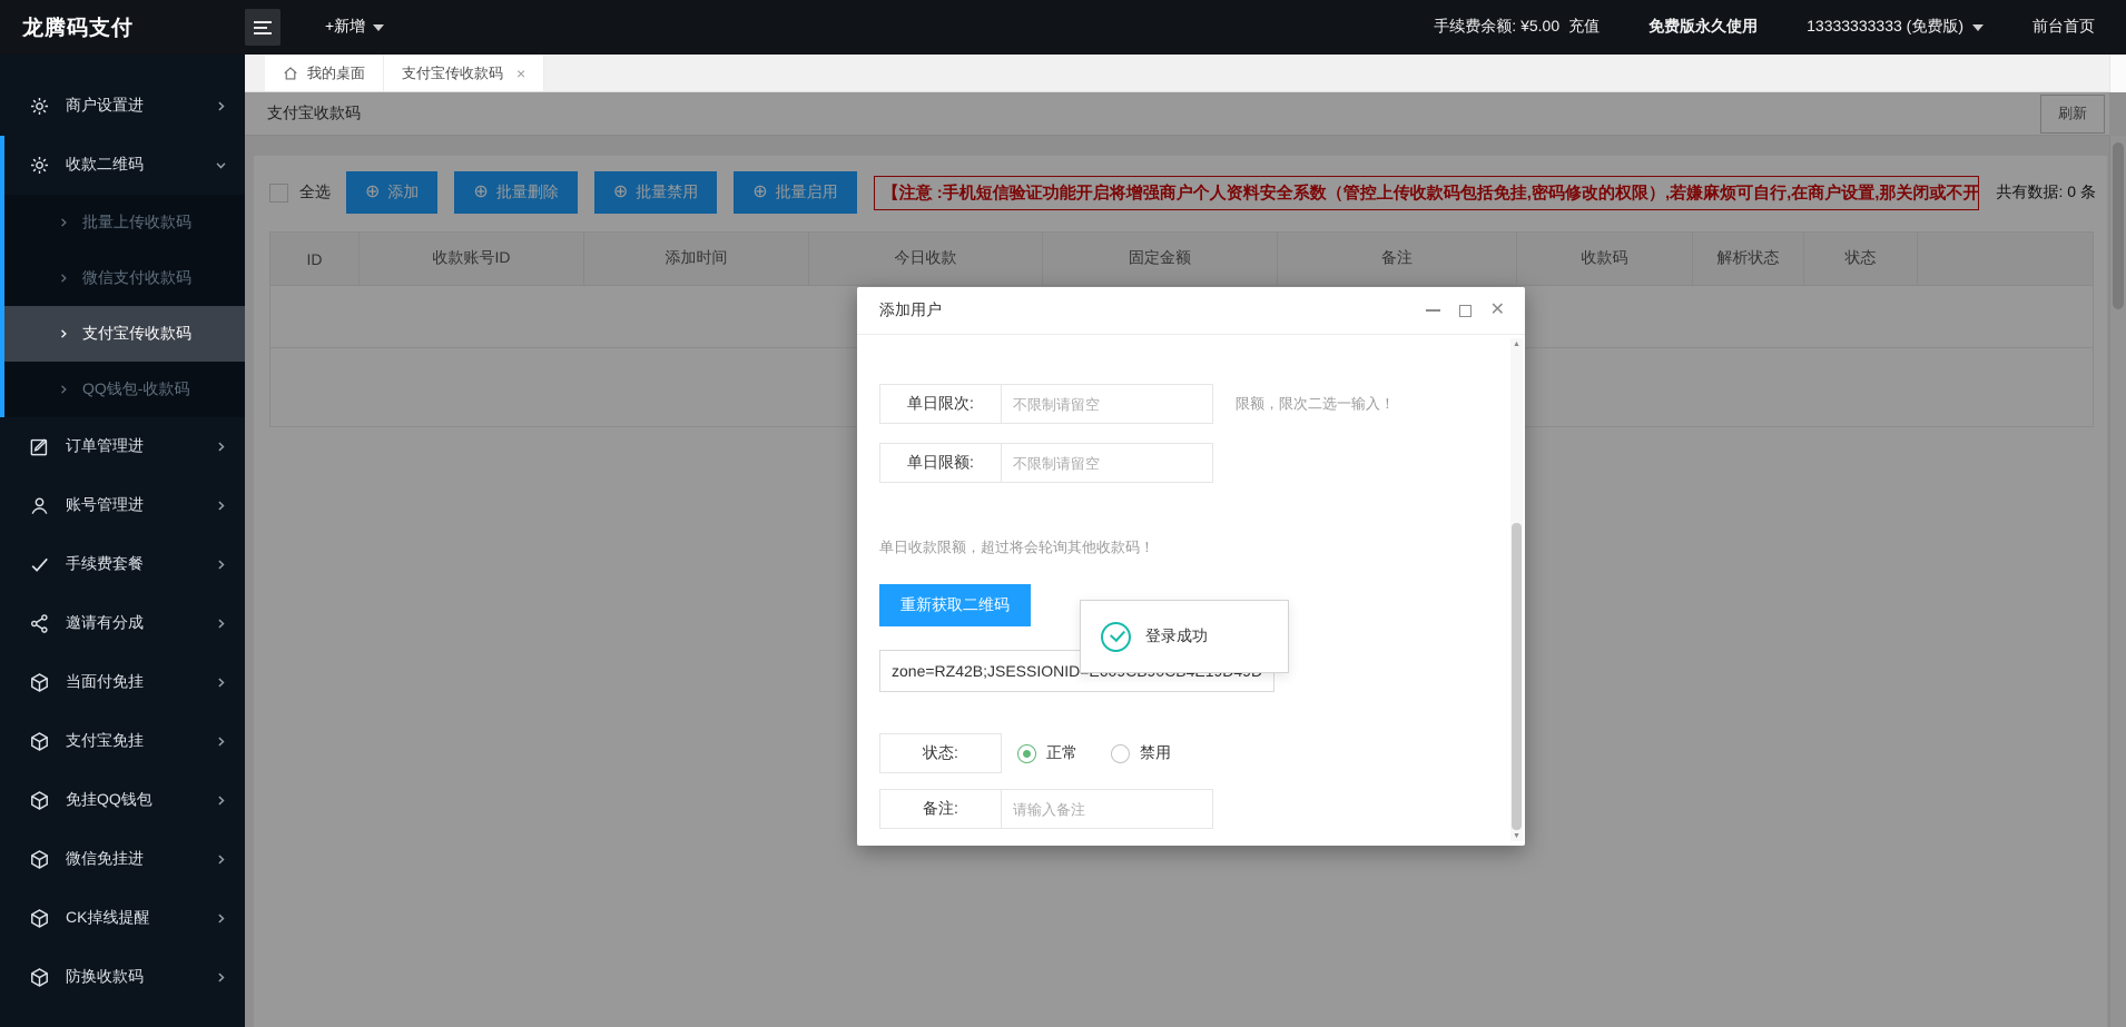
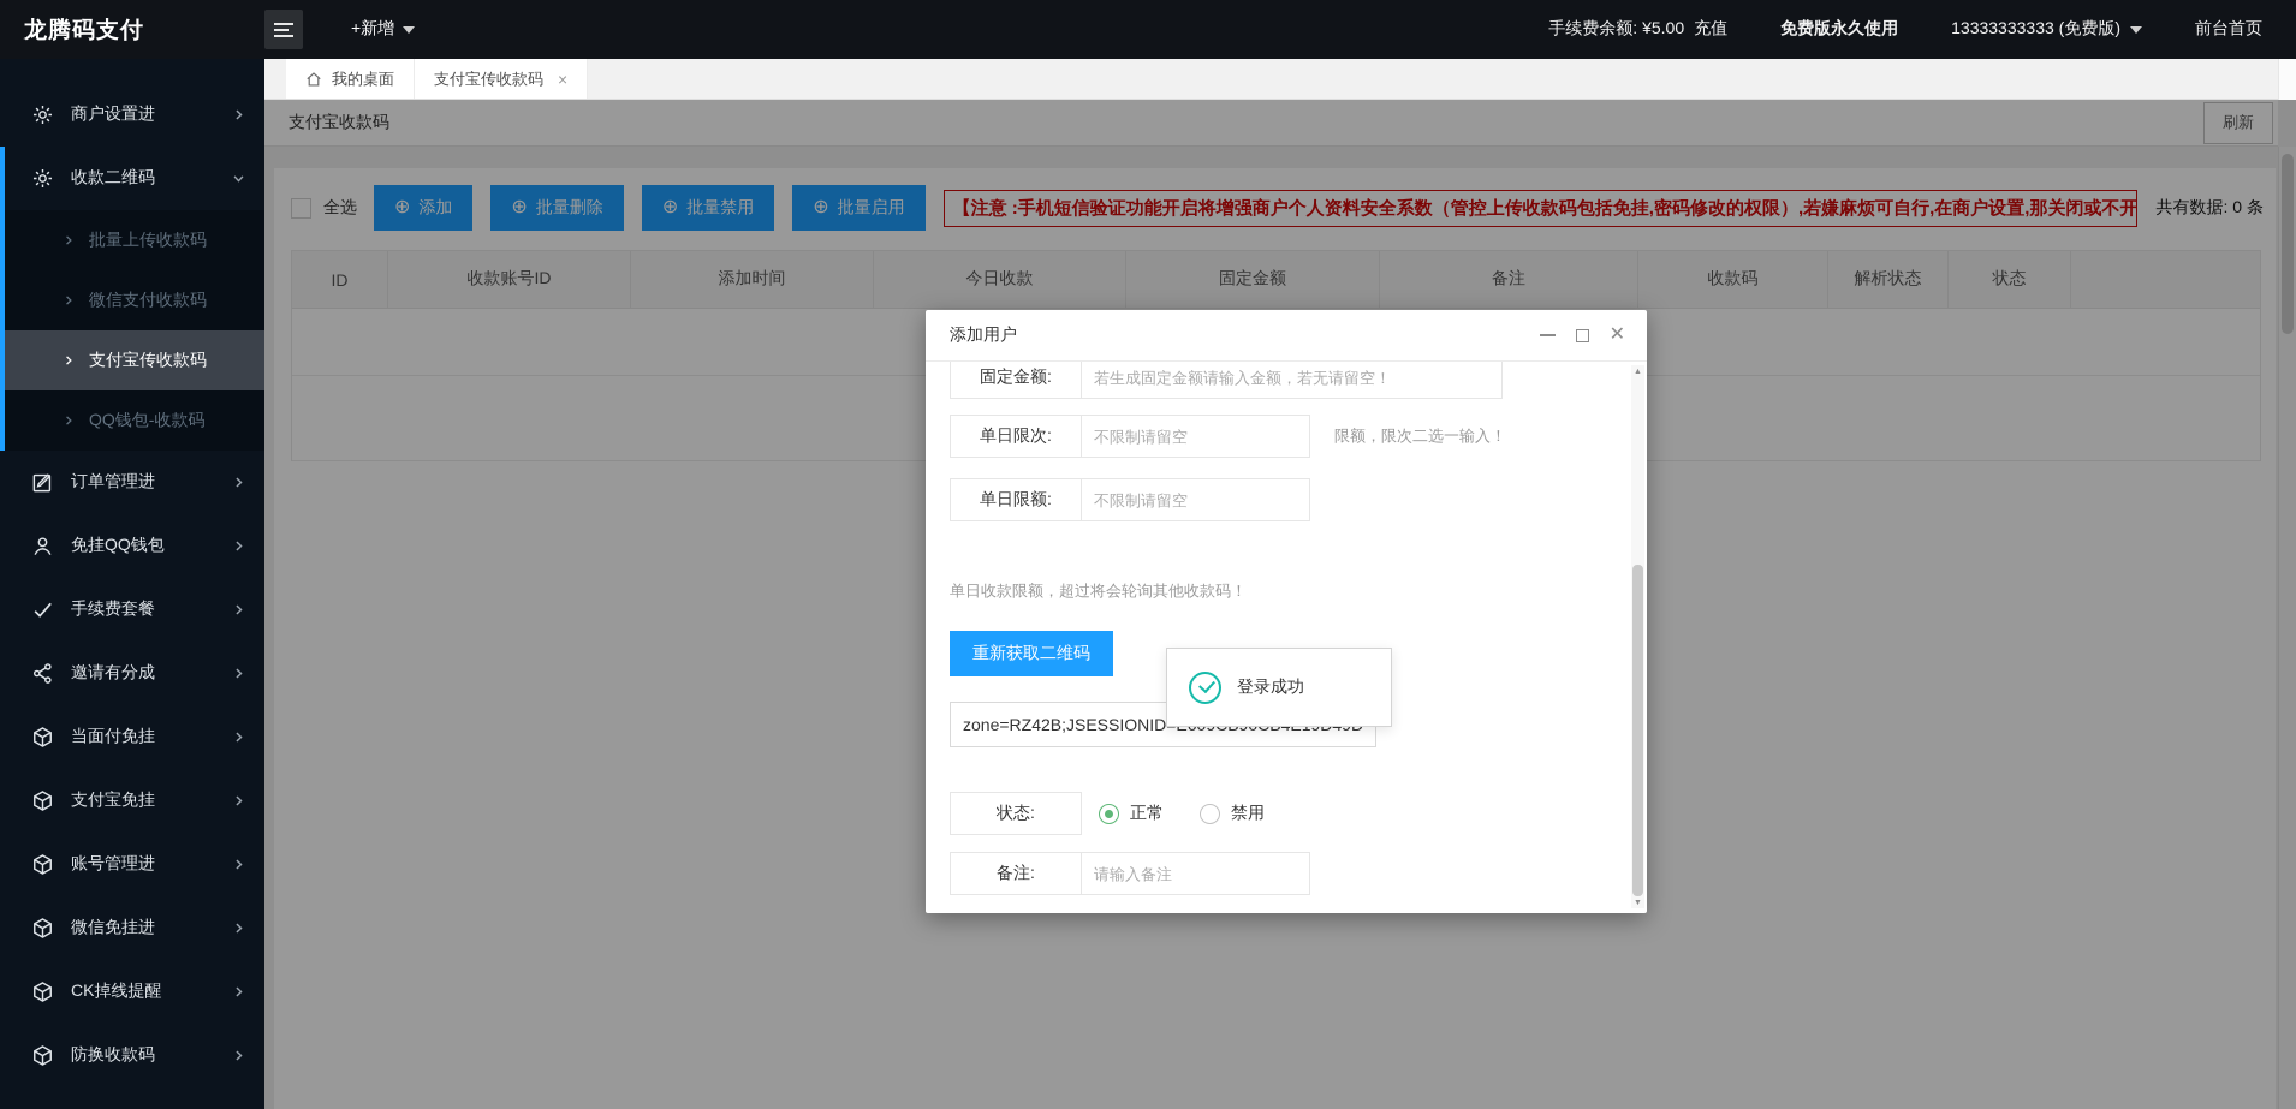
  龙腾码支付
  +新增
  手续费余额: ¥5.00
  充值
  免费版永久使用
  13333333333 (免费版)
  前台首页
  商户设置进
  收款二维码
  批量上传收款码
  微信支付收款码
  支付宝传收款码
  QQ钱包-收款码
  订单管理进
- 账号管理进
+ 免挂QQ钱包
  手续费套餐
  邀请有分成
  当面付免挂
  支付宝免挂
- 免挂QQ钱包
+ 账号管理进
  微信免挂进
  CK掉线提醒
  防换收款码
  我的桌面
  支付宝传收款码
  ×
  支付宝收款码
  刷新
  全选
  ⊕
  添加
  ⊕
  批量删除
  ⊕
  批量禁用
  ⊕
  批量启用
  【注意 :手机短信验证功能开启将增强商户个人资料安全系数（管控上传收款码包括免挂,密码修改的权限）,若嫌麻烦可自行,在商户设置,那关闭或不开
  共有数据: 0 条
  ID
  收款账号ID
  添加时间
  今日收款
  固定金额
  备注
  收款码
  解析状态
  状态
  添加用户
  ✕
+ 固定金额:
+ 若生成固定金额请输入金额，若无请留空！
  单日限次:
  不限制请留空
  限额，限次二选一输入！
  单日限额:
  不限制请留空
  单日收款限额，超过将会轮询其他收款码！
  重新获取二维码
  登录成功
  状态:
  正常
  禁用
  备注:
  请输入备注
